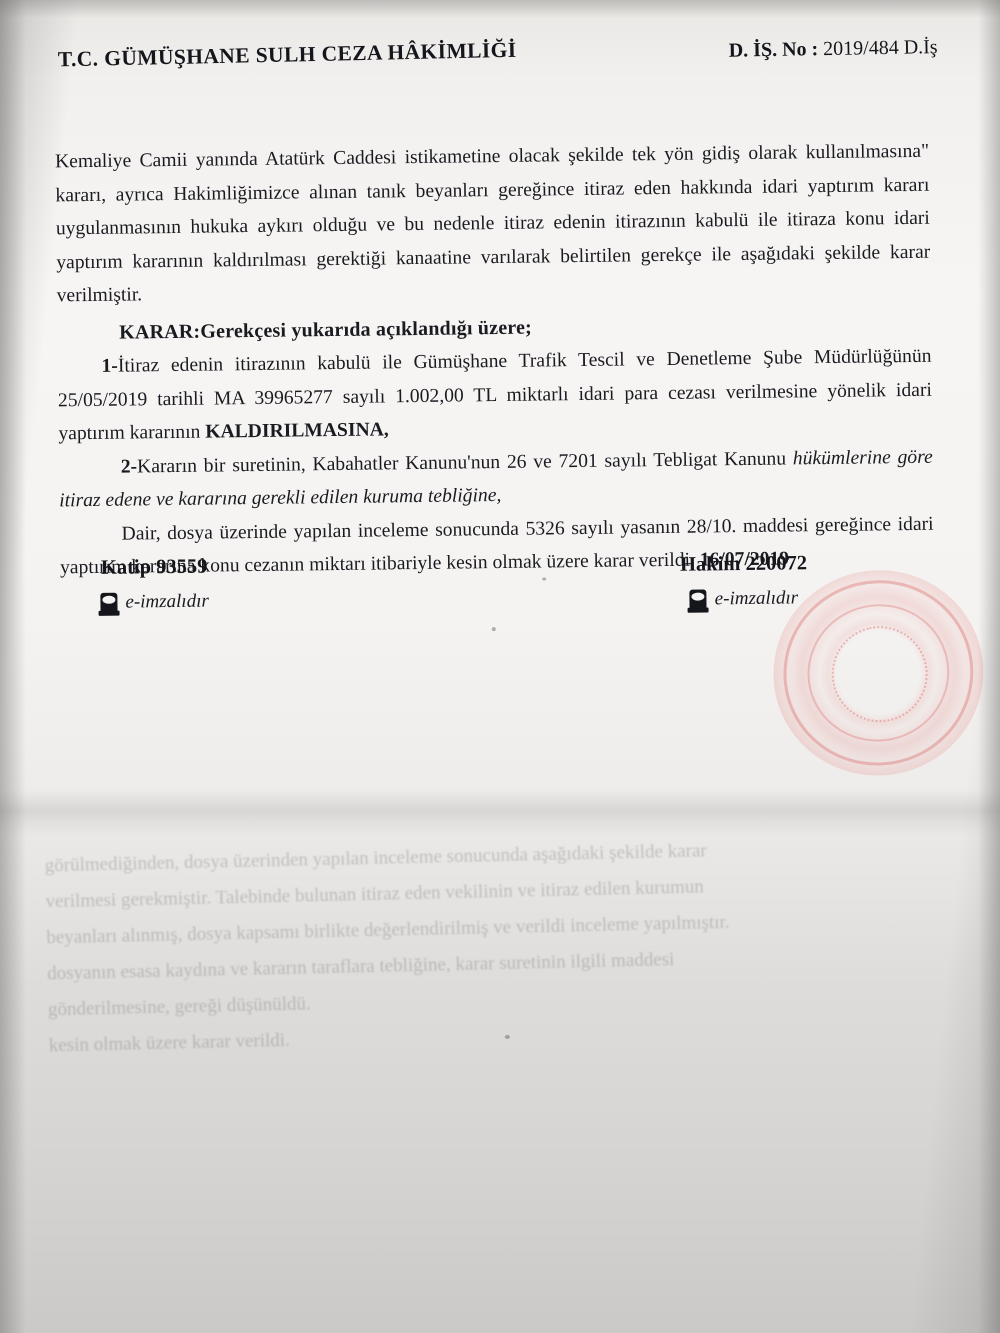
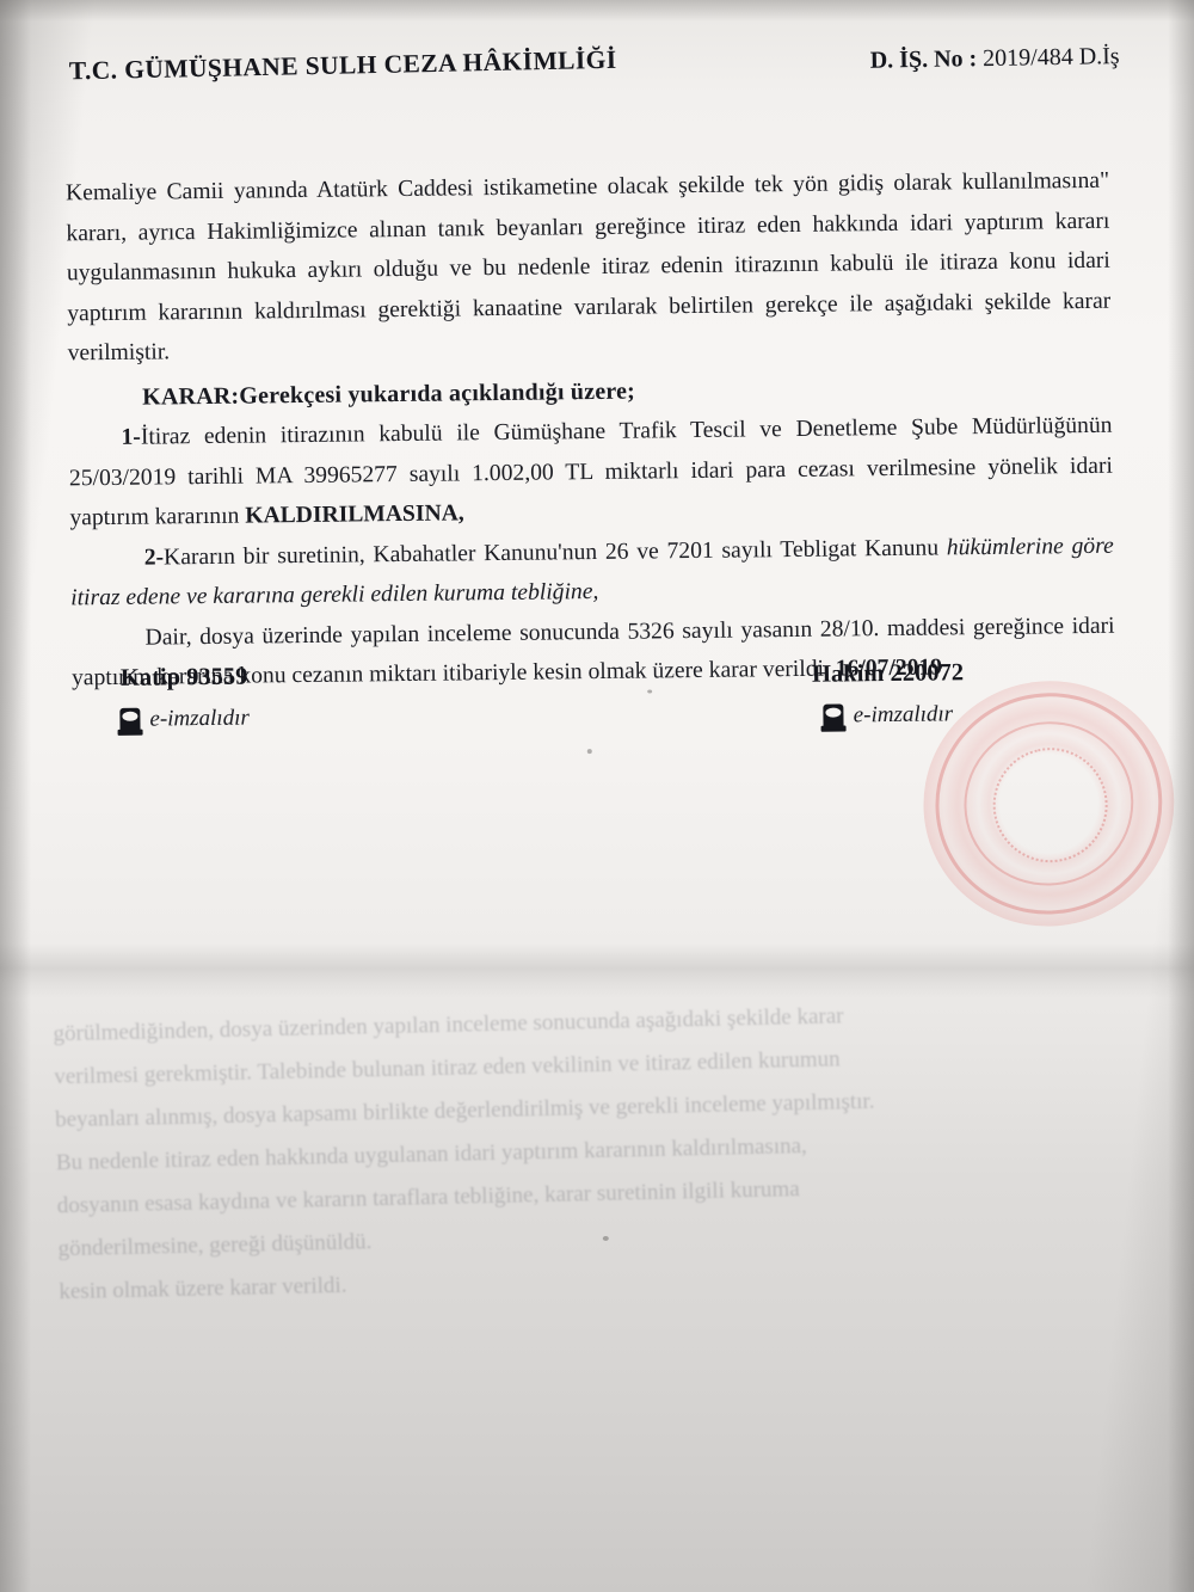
  T.C. GÜMÜŞHANE SULH CEZA HÂKİMLİĞİ
  D. İŞ. No : 2019/484 D.İş
  Kemaliye Camii yanında Atatürk Caddesi istikametine olacak şekilde tek yön gidiş olarak kullanılmasına" kararı, ayrıca Hakimliğimizce alınan tanık beyanları gereğince itiraz eden hakkında idari yaptırım kararı uygulanmasının hukuka aykırı olduğu ve bu nedenle itiraz edenin itirazının kabulü ile itiraza konu idari yaptırım kararının kaldırılması gerektiği kanaatine varılarak belirtilen gerekçe ile aşağıdaki şekilde karar verilmiştir.
  KARAR:Gerekçesi yukarıda açıklandığı üzere;
- 1-İtiraz edenin itirazının kabulü ile Gümüşhane Trafik Tescil ve Denetleme Şube Müdürlüğünün 25/05/2019 tarihli MA 39965277 sayılı 1.002,00 TL miktarlı idari para cezası verilmesine yönelik idari yaptırım kararının KALDIRILMASINA,
+ 1-İtiraz edenin itirazının kabulü ile Gümüşhane Trafik Tescil ve Denetleme Şube Müdürlüğünün 25/03/2019 tarihli MA 39965277 sayılı 1.002,00 TL miktarlı idari para cezası verilmesine yönelik idari yaptırım kararının KALDIRILMASINA,
  2-Kararın bir suretinin, Kabahatler Kanunu'nun 26 ve 7201 sayılı Tebligat Kanunu hükümlerine göre itiraz edene ve kararına gerekli edilen kuruma tebliğine,
  Dair, dosya üzerinde yapılan inceleme sonucunda 5326 sayılı yasanın 28/10. maddesi gereğince idari yaptırım kararına konu cezanın miktarı itibariyle kesin olmak üzere karar verildi. 16/07/2019
  Katip 93559
  e-imzalıdır
  Hakim 220072
  e-imzalıdır
  görülmediğinden, dosya üzerinden yapılan inceleme sonucunda aşağıdaki şekilde karar
  verilmesi gerekmiştir. Talebinde bulunan itiraz eden vekilinin ve itiraz edilen kurumun
- beyanları alınmış, dosya kapsamı birlikte değerlendirilmiş ve verildi inceleme yapılmıştır.
+ beyanları alınmış, dosya kapsamı birlikte değerlendirilmiş ve gerekli inceleme yapılmıştır.
+ Bu nedenle itiraz eden hakkında uygulanan idari yaptırım kararının kaldırılmasına,
- dosyanın esasa kaydına ve kararın taraflara tebliğine, karar suretinin ilgili maddesi
+ dosyanın esasa kaydına ve kararın taraflara tebliğine, karar suretinin ilgili kuruma
  gönderilmesine, gereği düşünüldü.
  kesin olmak üzere karar verildi.
